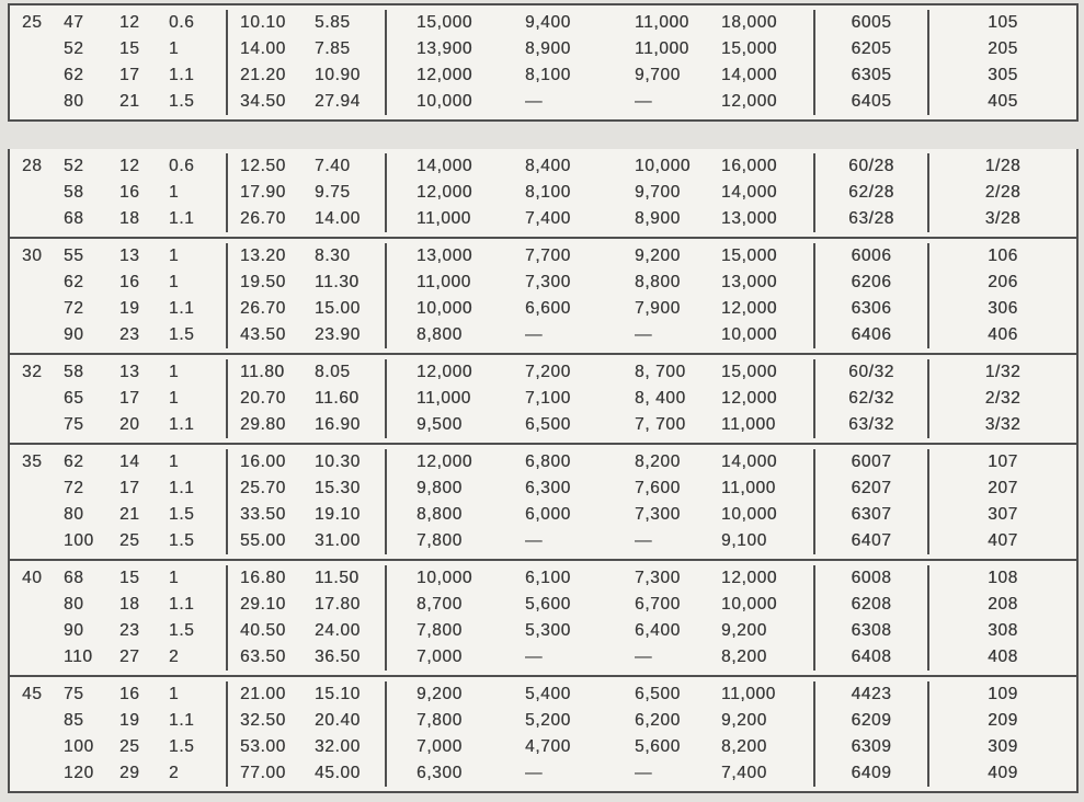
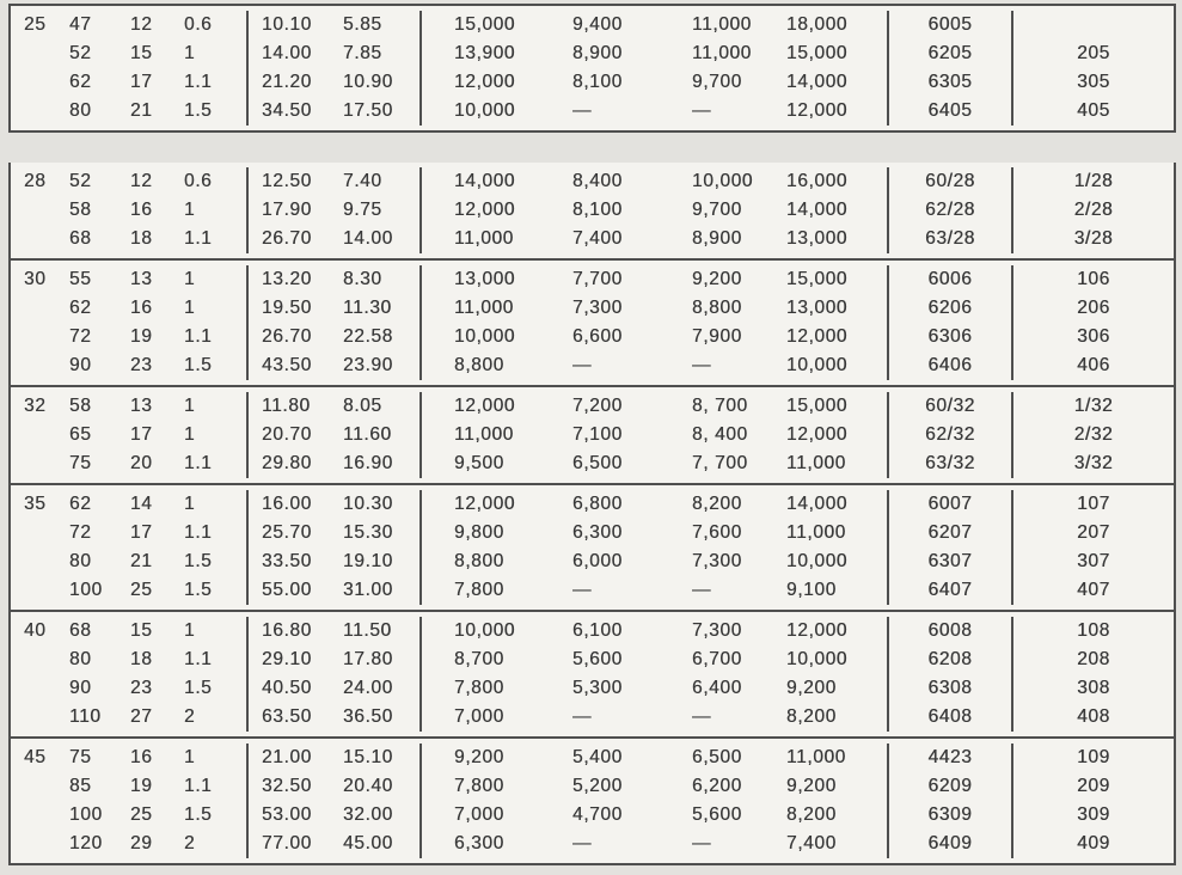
  25
  47
  12
  0.6
  10.10
  5.85
  15,000
  9,400
  11,000
  18,000
  6005
- 105
  52
  15
  1
  14.00
  7.85
  13,900
  8,900
  11,000
  15,000
  6205
  205
  62
  17
  1.1
  21.20
  10.90
  12,000
  8,100
  9,700
  14,000
  6305
  305
  80
  21
  1.5
  34.50
- 27.94
+ 17.50
  10,000
  —
  —
  12,000
  6405
  405
  28
  52
  12
  0.6
  12.50
  7.40
  14,000
  8,400
  10,000
  16,000
  60/28
  1/28
  58
  16
  1
  17.90
  9.75
  12,000
  8,100
  9,700
  14,000
  62/28
  2/28
  68
  18
  1.1
  26.70
  14.00
  11,000
  7,400
  8,900
  13,000
  63/28
  3/28
  30
  55
  13
  1
  13.20
  8.30
  13,000
  7,700
  9,200
  15,000
  6006
  106
  62
  16
  1
  19.50
  11.30
  11,000
  7,300
  8,800
  13,000
  6206
  206
  72
  19
  1.1
  26.70
- 15.00
+ 22.58
  10,000
  6,600
  7,900
  12,000
  6306
  306
  90
  23
  1.5
  43.50
  23.90
  8,800
  —
  —
  10,000
  6406
  406
  32
  58
  13
  1
  11.80
  8.05
  12,000
  7,200
  8, 700
  15,000
  60/32
  1/32
  65
  17
  1
  20.70
  11.60
  11,000
  7,100
  8, 400
  12,000
  62/32
  2/32
  75
  20
  1.1
  29.80
  16.90
  9,500
  6,500
  7, 700
  11,000
  63/32
  3/32
  35
  62
  14
  1
  16.00
  10.30
  12,000
  6,800
  8,200
  14,000
  6007
  107
  72
  17
  1.1
  25.70
  15.30
  9,800
  6,300
  7,600
  11,000
  6207
  207
  80
  21
  1.5
  33.50
  19.10
  8,800
  6,000
  7,300
  10,000
  6307
  307
  100
  25
  1.5
  55.00
  31.00
  7,800
  —
  —
  9,100
  6407
  407
  40
  68
  15
  1
  16.80
  11.50
  10,000
  6,100
  7,300
  12,000
  6008
  108
  80
  18
  1.1
  29.10
  17.80
  8,700
  5,600
  6,700
  10,000
  6208
  208
  90
  23
  1.5
  40.50
  24.00
  7,800
  5,300
  6,400
  9,200
  6308
  308
  110
  27
  2
  63.50
  36.50
  7,000
  —
  —
  8,200
  6408
  408
  45
  75
  16
  1
  21.00
  15.10
  9,200
  5,400
  6,500
  11,000
  4423
  109
  85
  19
  1.1
  32.50
  20.40
  7,800
  5,200
  6,200
  9,200
  6209
  209
  100
  25
  1.5
  53.00
  32.00
  7,000
  4,700
  5,600
  8,200
  6309
  309
  120
  29
  2
  77.00
  45.00
  6,300
  —
  —
  7,400
  6409
  409
